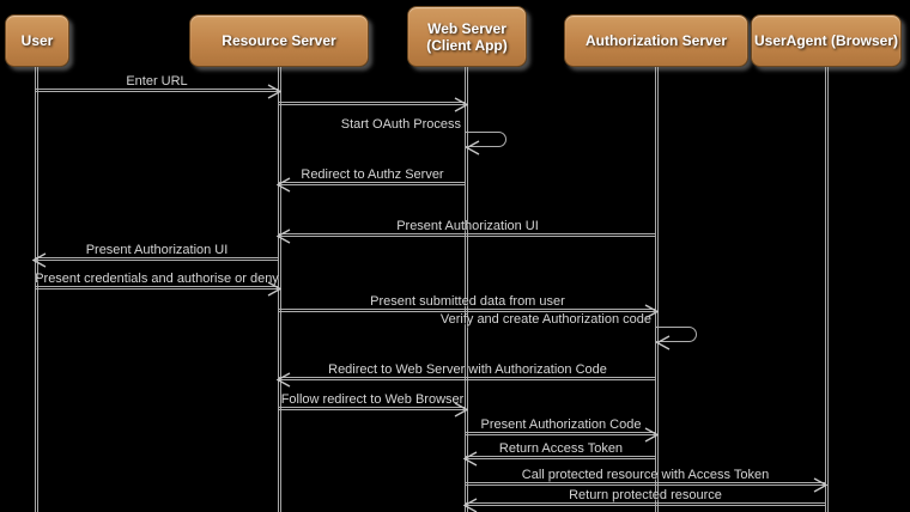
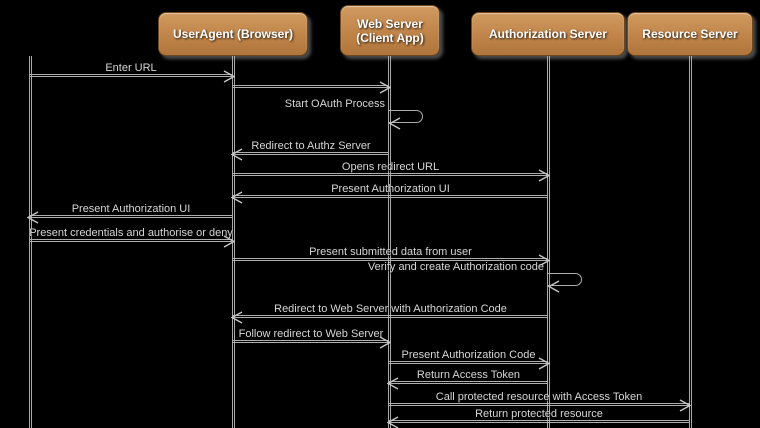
- User
- Resource Server
+ UserAgent (Browser)
  Web Server
  (Client App)
  Authorization Server
- UserAgent (Browser)
+ Resource Server
  Enter URL
  Start OAuth Process
  Redirect to Authz Server
+ Opens redirect URL
  Present Authorization UI
  Present Authorization UI
  Present credentials and authorise or deny
  Present submitted data from user
  Verify and create Authorization code
  Redirect to Web Server with Authorization Code
- Follow redirect to Web Browser
+ Follow redirect to Web Server
  Present Authorization Code
  Return Access Token
  Call protected resource with Access Token
  Return protected resource
